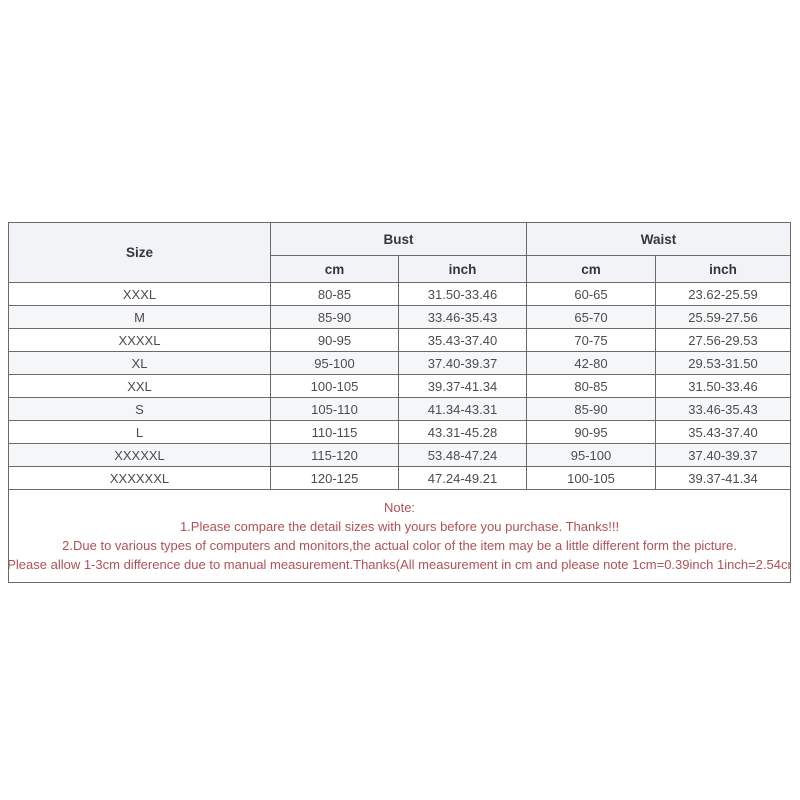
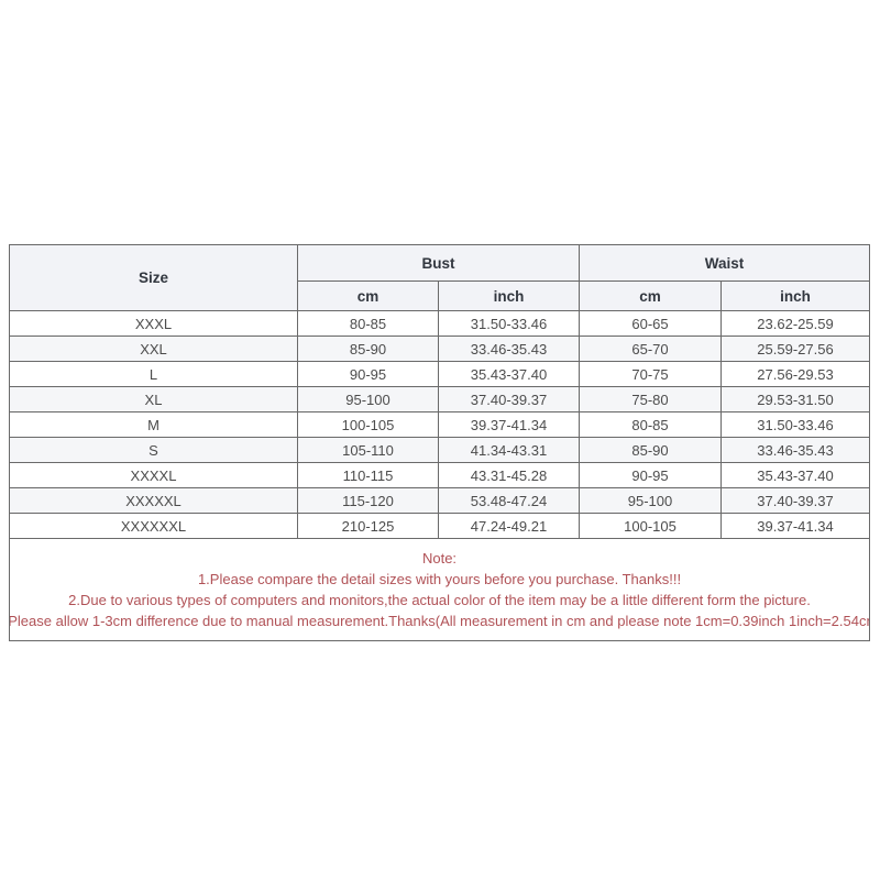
  Size	Bust	Waist
  cm	inch	cm	inch
  XXXL	80-85	31.50-33.46	60-65	23.62-25.59
- M	85-90	33.46-35.43	65-70	25.59-27.56
+ XXL	85-90	33.46-35.43	65-70	25.59-27.56
- XXXXL	90-95	35.43-37.40	70-75	27.56-29.53
+ L	90-95	35.43-37.40	70-75	27.56-29.53
- XL	95-100	37.40-39.37	42-80	29.53-31.50
+ XL	95-100	37.40-39.37	75-80	29.53-31.50
- XXL	100-105	39.37-41.34	80-85	31.50-33.46
+ M	100-105	39.37-41.34	80-85	31.50-33.46
  S	105-110	41.34-43.31	85-90	33.46-35.43
- L	110-115	43.31-45.28	90-95	35.43-37.40
+ XXXXL	110-115	43.31-45.28	90-95	35.43-37.40
  XXXXXL	115-120	53.48-47.24	95-100	37.40-39.37
- XXXXXXL	120-125	47.24-49.21	100-105	39.37-41.34
+ XXXXXXL	210-125	47.24-49.21	100-105	39.37-41.34
  Note: 1.Please compare the detail sizes with yours before you purchase. Thanks!!! 2.Due to various types of computers and monitors,the actual color of the item may be a little different form the picture. Please allow 1-3cm difference due to manual measurement.Thanks(All measurement in cm and please note 1cm=0.39inch 1inch=2.54c
